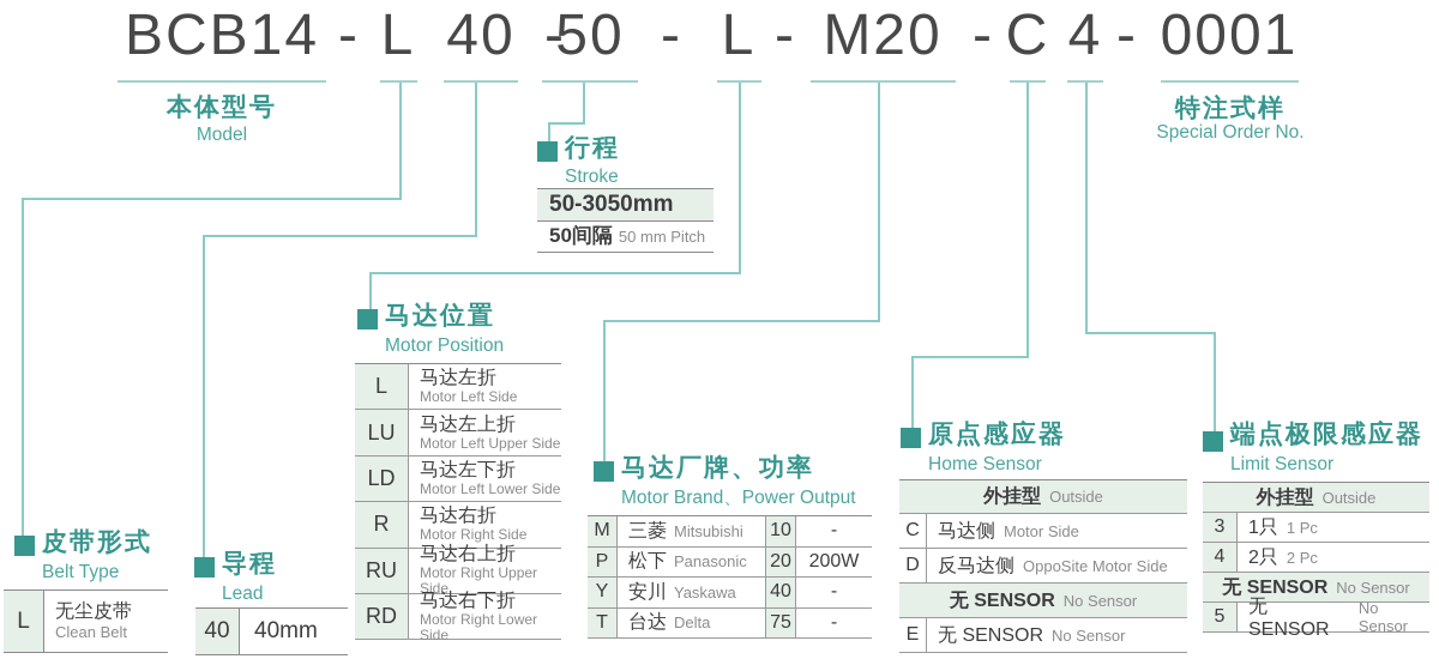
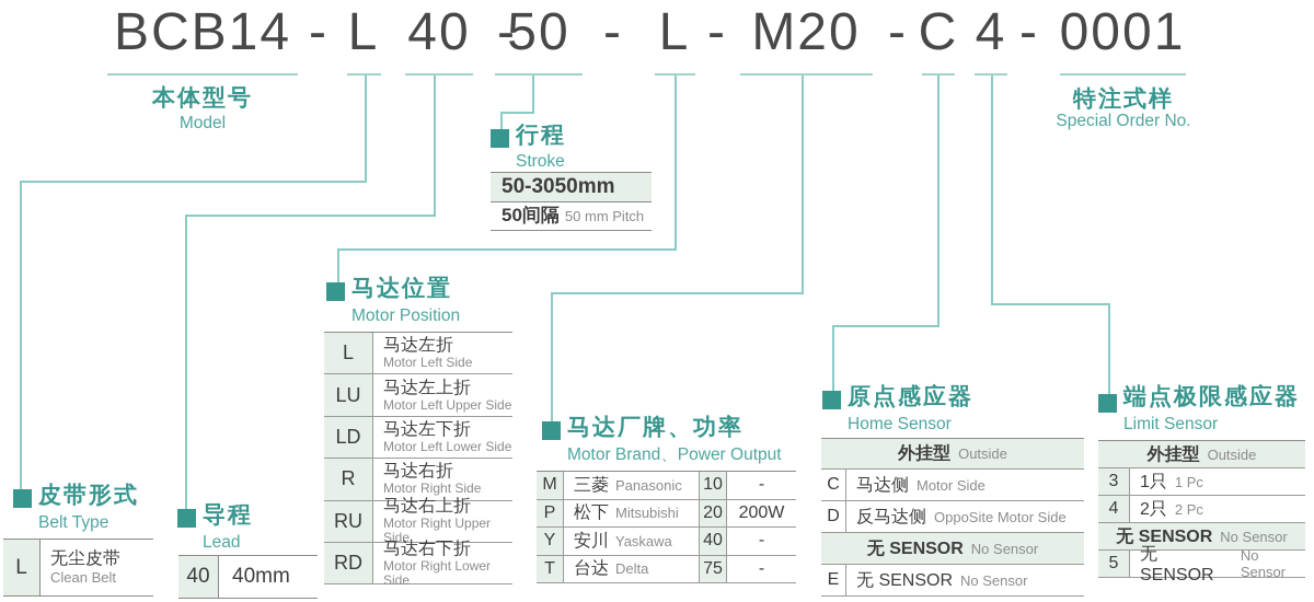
  BCB14
  -
  L
  40
  -
  50
  -
  L
  -
  M20
  -
  C
  4
  -
  0001
  本体型号
  Model
  特注式样
  Special Order No.
  行程
  Stroke
  50-3050mm
  50间隔
  50 mm Pitch
  马达位置
  Motor Position
  L
  马达左折
  Motor Left Side
  LU
  马达左上折
  Motor Left Upper Side
  LD
  马达左下折
  Motor Left Lower Side
  R
  马达右折
  Motor Right Side
  RU
  马达右上折
  Motor Right Upper Side
  RD
  马达右下折
  Motor Right Lower Side
  马达厂牌、功率
  Motor Brand、Power Output
  M
  三菱
- Mitsubishi
+ Panasonic
  10
  -
  P
  松下
- Panasonic
+ Mitsubishi
  20
  200W
  Y
  安川
  Yaskawa
  40
  -
  T
  台达
  Delta
  75
  -
  原点感应器
  Home Sensor
  外挂型
  Outside
  C
  马达侧
  Motor Side
  D
  反马达侧
  OppoSite Motor Side
  无 SENSOR
  No Sensor
  E
  无 SENSOR
  No Sensor
  端点极限感应器
  Limit Sensor
  外挂型
  Outside
  3
  1只
  1 Pc
  4
  2只
  2 Pc
  无 SENSOR
  No Sensor
  5
  无 SENSOR
  No Sensor
  皮带形式
  Belt Type
  L
  无尘皮带
  Clean Belt
  导程
  Lead
  40
  40mm
